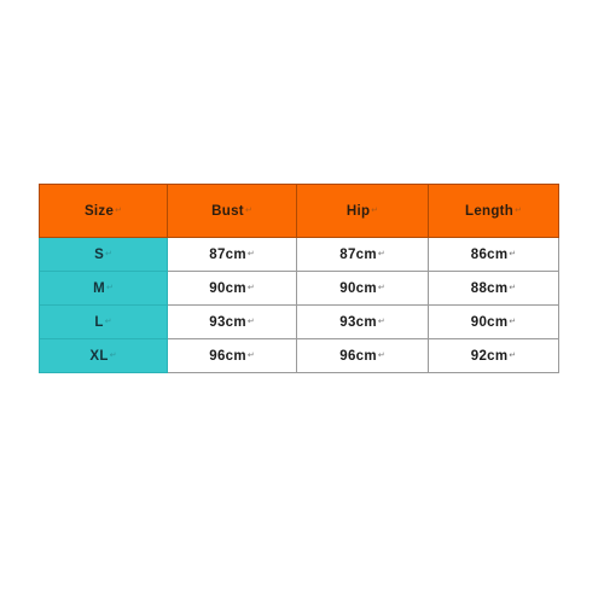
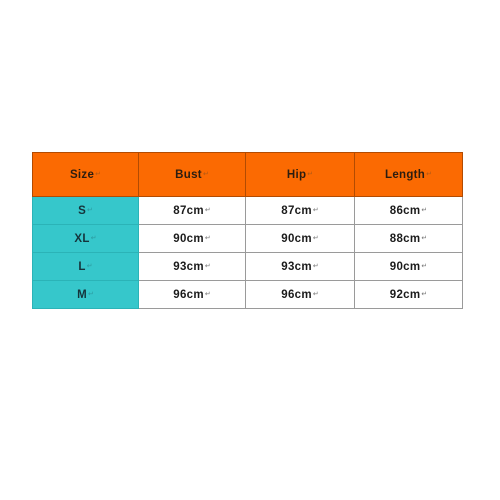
  Size	Bust	Hip	Length
  S	87cm	87cm	86cm
- M	90cm	90cm	88cm
+ XL	90cm	90cm	88cm
  L	93cm	93cm	90cm
- XL	96cm	96cm	92cm
+ M	96cm	96cm	92cm
